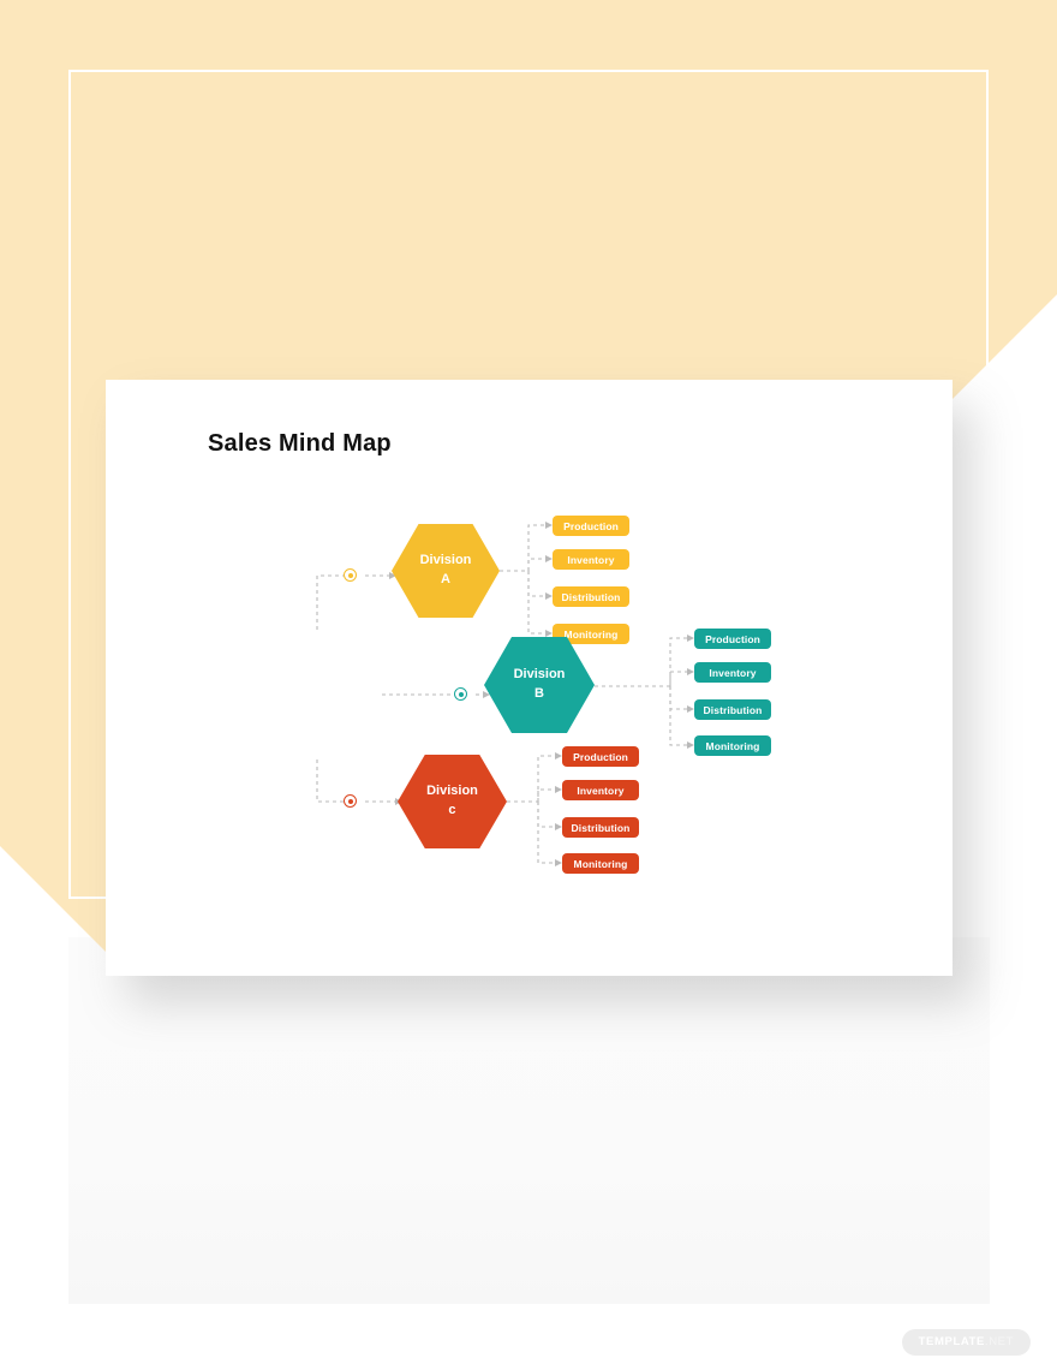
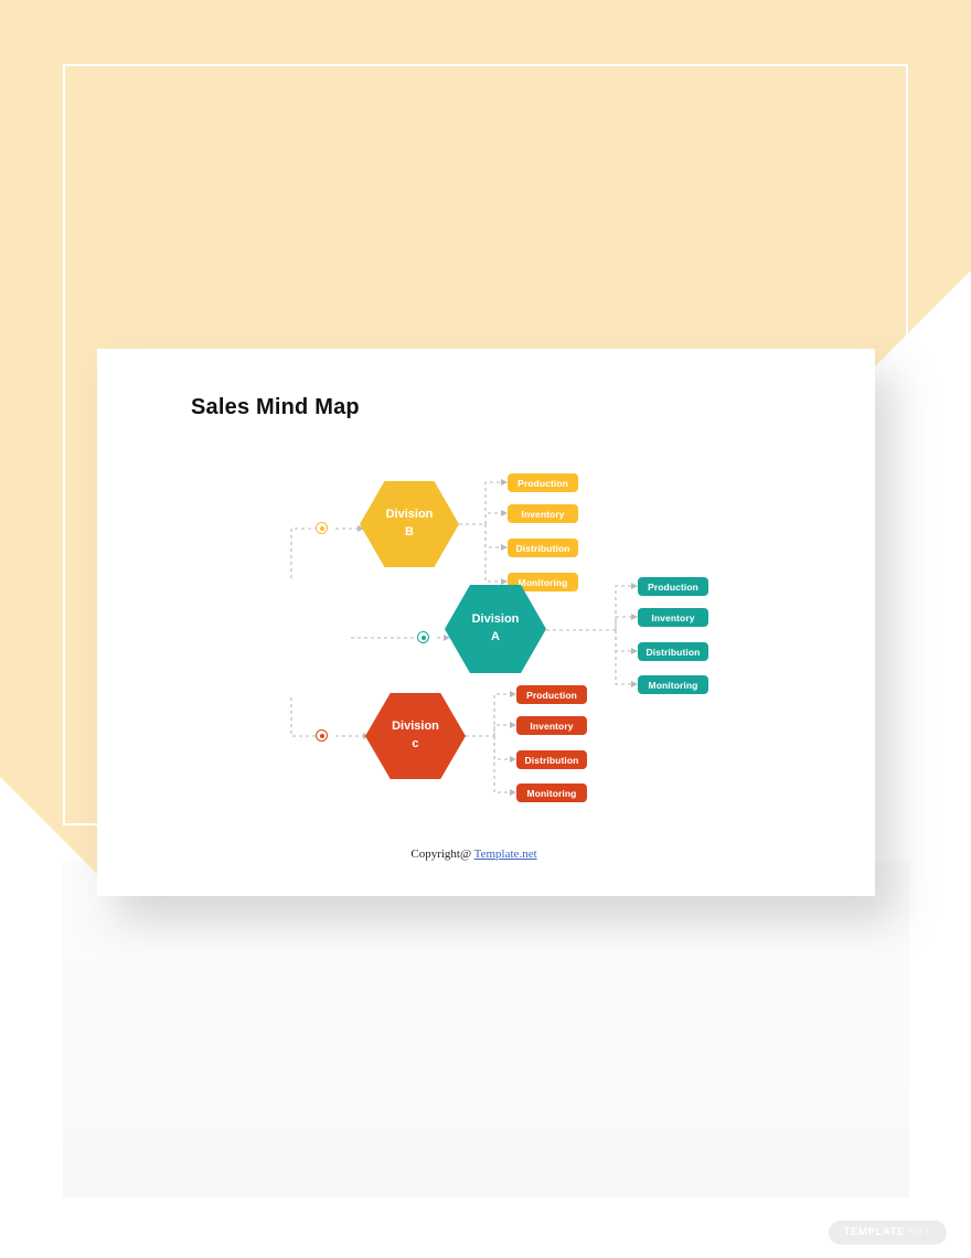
  Sales Mind Map
  Division
- A
+ B
  Production
  Inventory
  Distribution
  Monitoring
  Division
- B
+ A
  Production
  Inventory
  Distribution
  Monitoring
  Division
  c
  Production
  Inventory
  Distribution
  Monitoring
+ Copyright@ Template.net
